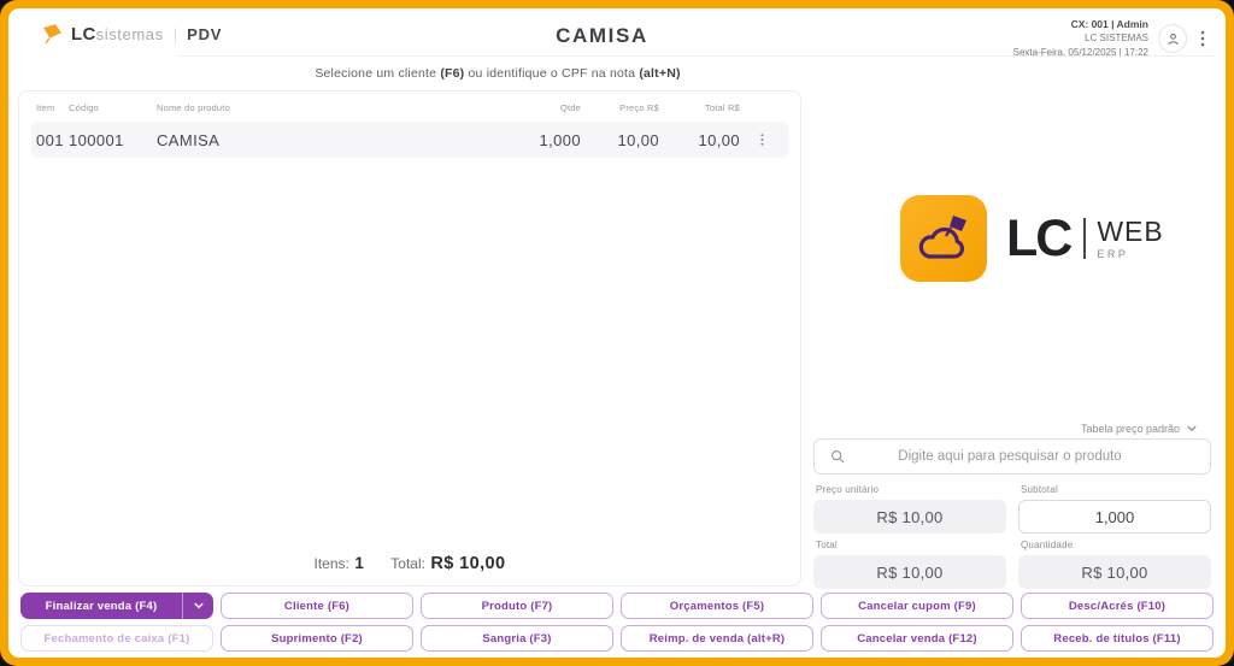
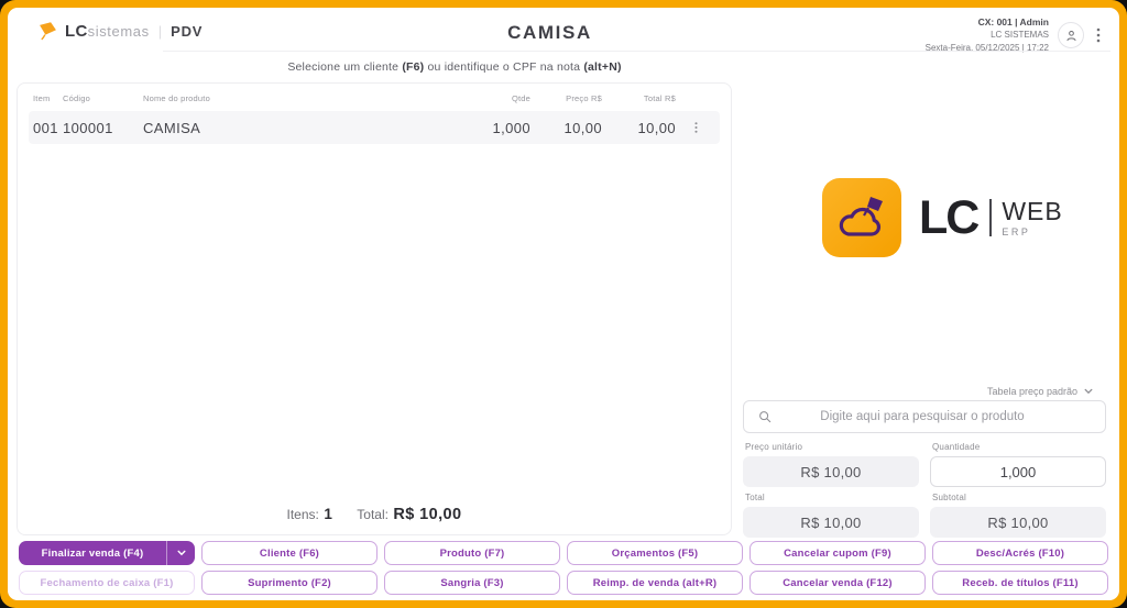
  LC
  sistemas
  |
  PDV
  CAMISA
  CX: 001 | Admin
  LC SISTEMAS
  Sexta-Feira, 05/12/2025 | 17:22
  Selecione um cliente (F6) ou identifique o CPF na nota (alt+N)
  Item
  Código
  Nome do produto
  Qtde
  Preço R$
  Total R$
  001
  100001
  CAMISA
  1,000
  10,00
  10,00
  Itens: 1 Total: R$ 10,00
  LC
  WEB
  ERP
  Tabela preço padrão
  Digite aqui para pesquisar o produto
  Preço unitário
  R$ 10,00
- Subtotal
+ Quantidade
  1,000
  Total
  R$ 10,00
- Quantidade
+ Subtotal
  R$ 10,00
  Finalizar venda (F4)
  Cliente (F6)
  Produto (F7)
  Orçamentos (F5)
  Cancelar cupom (F9)
  Desc/Acrés (F10)
  Fechamento de caixa (F1)
  Suprimento (F2)
  Sangria (F3)
  Reimp. de venda (alt+R)
  Cancelar venda (F12)
  Receb. de títulos (F11)
